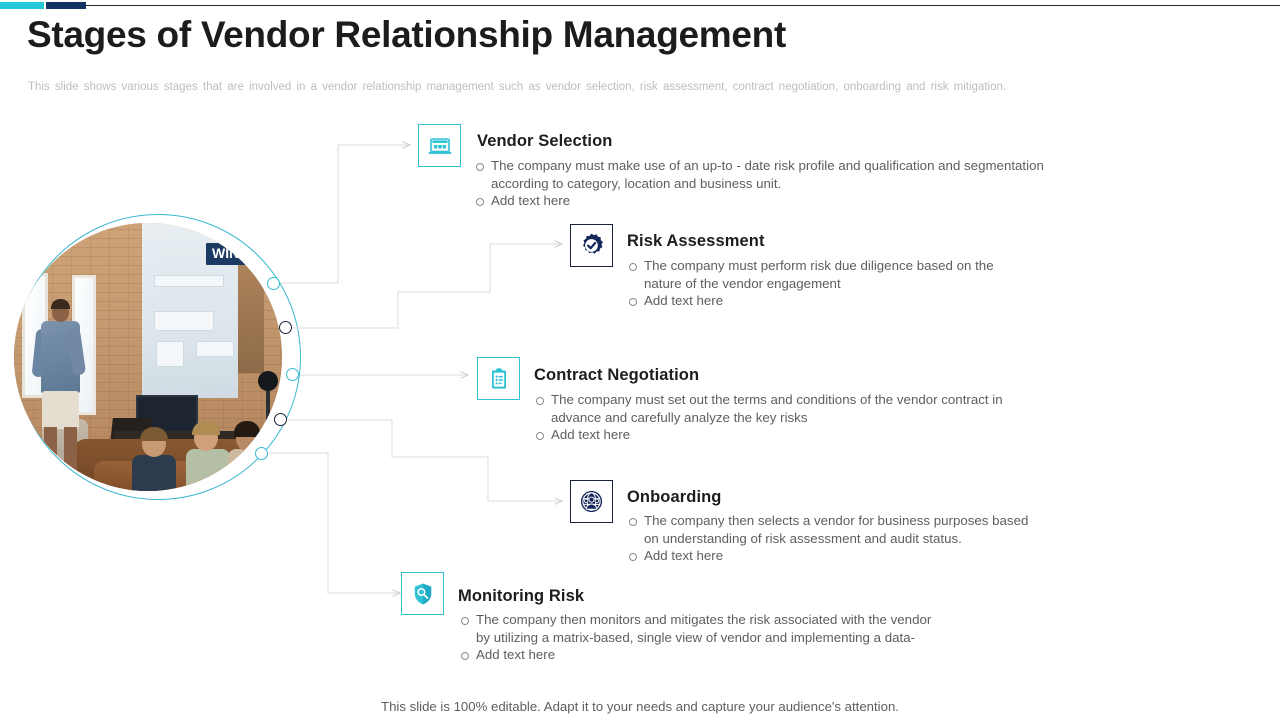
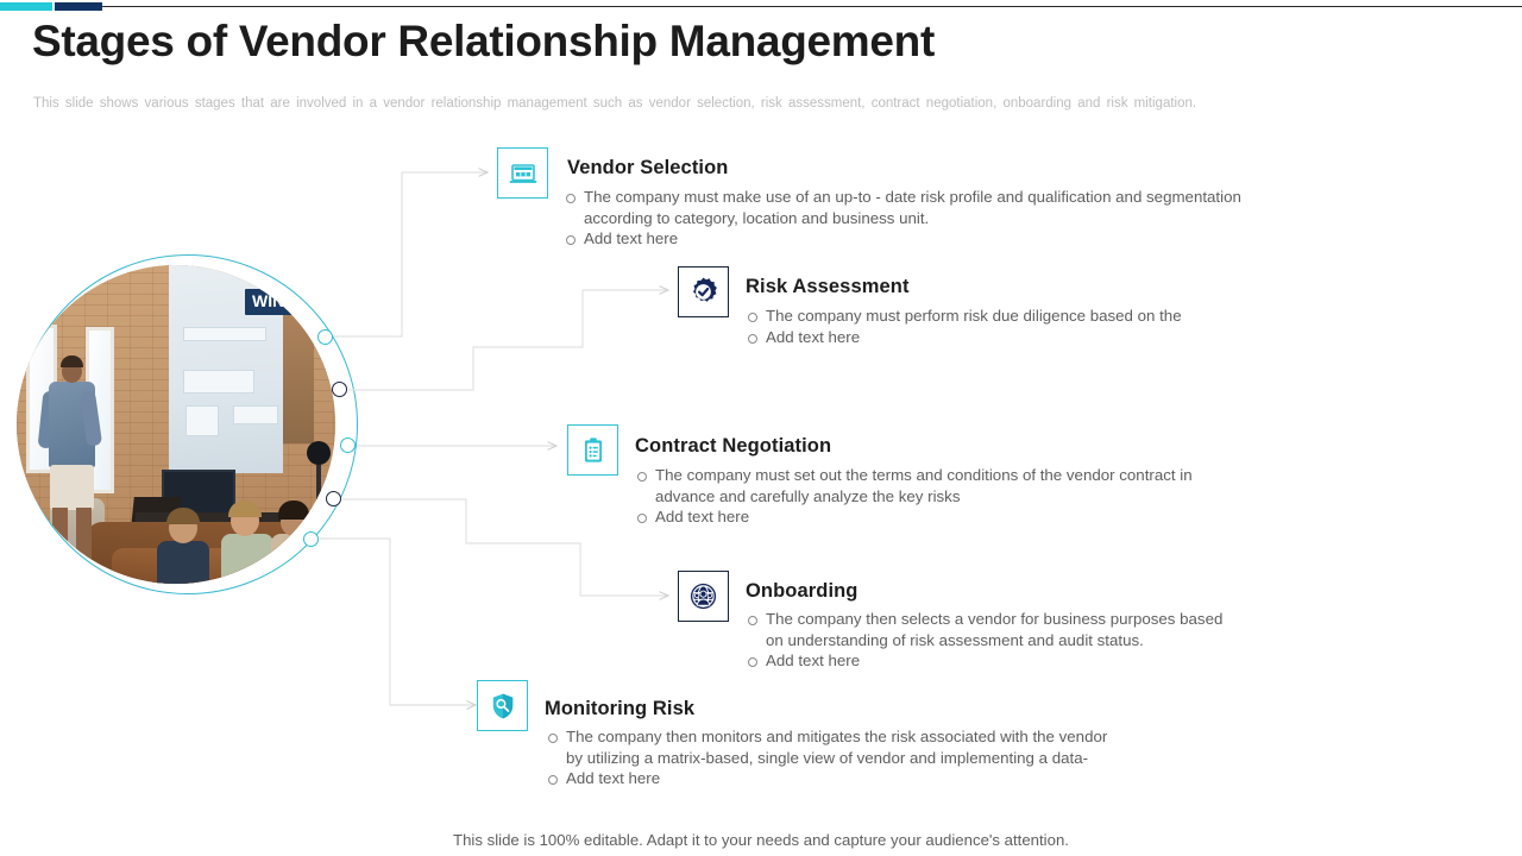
  Stages of Vendor Relationship Management
  This slide shows various stages that are involved in a vendor relationship management such as vendor selection, risk assessment, contract negotiation, onboarding and risk mitigation.
  Vendor Selection
  The company must make use of an up-to - date risk profile and qualification and segmentation
  according to category, location and business unit.
  Add text here
  Risk Assessment
  The company must perform risk due diligence based on the
- nature of the vendor engagement
  Add text here
  Contract Negotiation
  The company must set out the terms and conditions of the vendor contract in
  advance and carefully analyze the key risks
  Add text here
  Onboarding
  The company then selects a vendor for business purposes based
  on understanding of risk assessment and audit status.
  Add text here
  Monitoring Risk
  The company then monitors and mitigates the risk associated with the vendor
  by utilizing a matrix-based, single view of vendor and implementing a data-
  Add text here
  This slide is 100% editable. Adapt it to your needs and capture your audience's attention.
